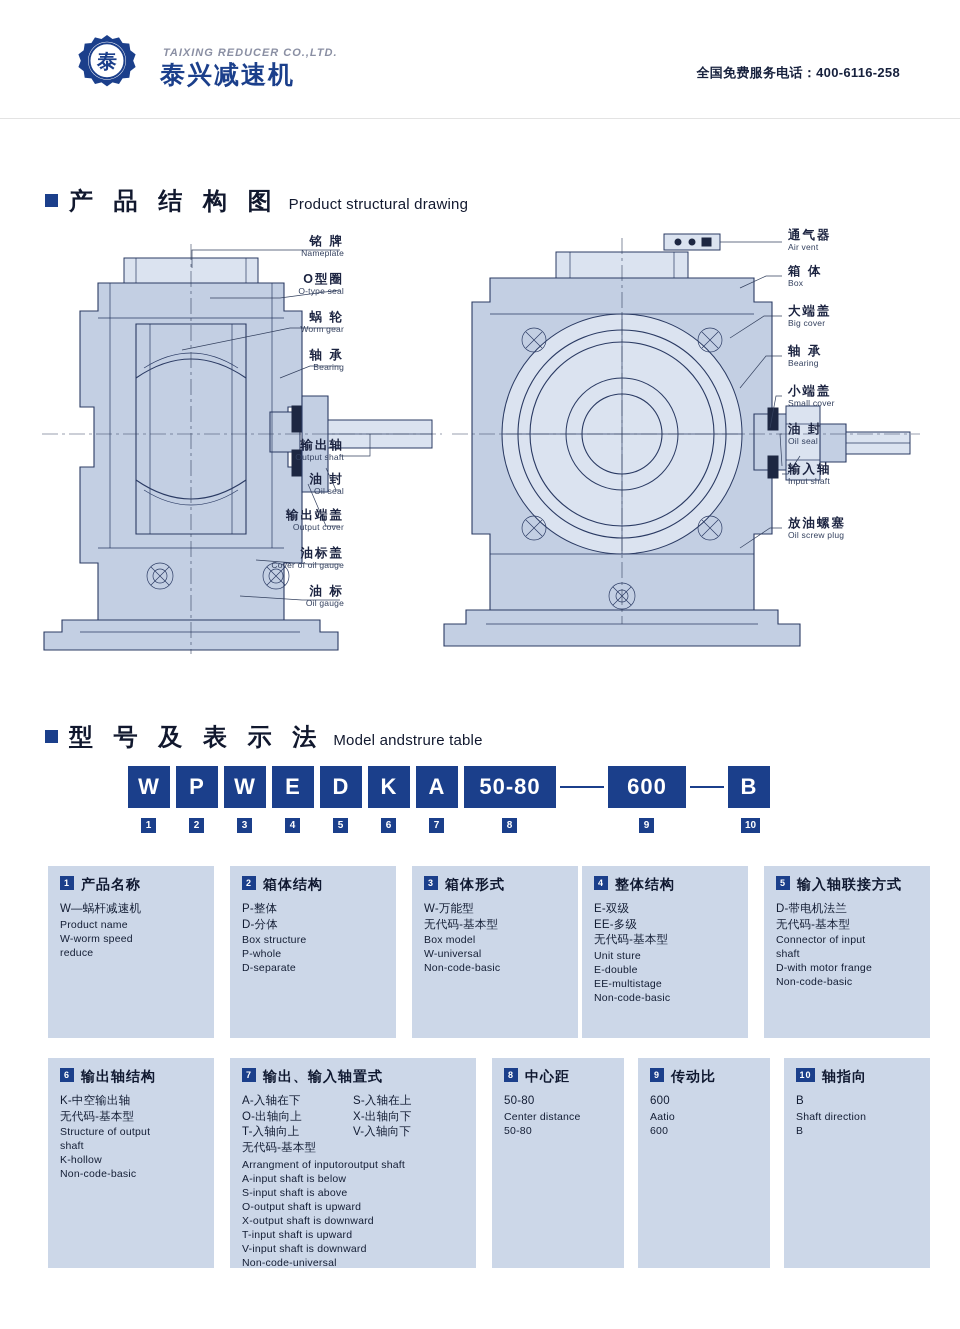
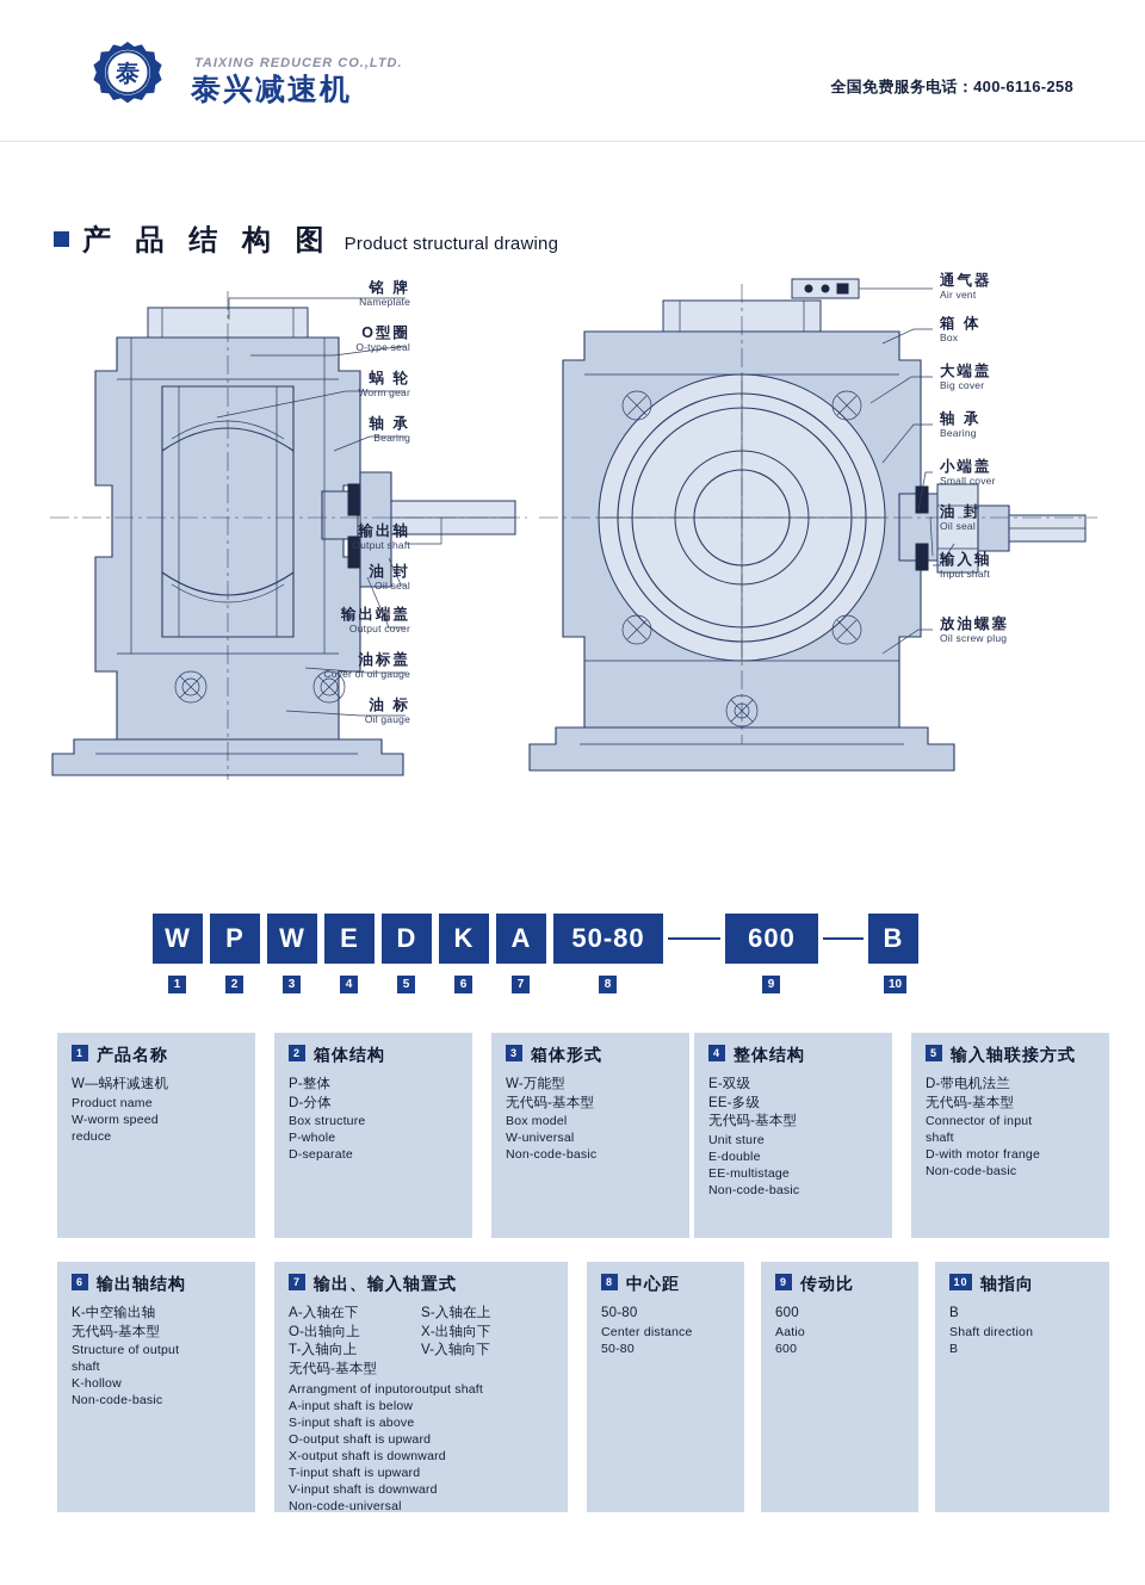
  泰
  TAIXING REDUCER CO.,LTD.
  泰兴减速机
  全国免费服务电话：400-6116-258
  产 品 结 构 图
  Product structural drawing
  铭 牌
  Nameplate
  O型圈
  O-type seal
  蜗 轮
  Worm gear
  轴 承
  Bearing
  输出轴
  Output shaft
  油 封
  Oil seal
  输出端盖
  Output cover
  油标盖
  Cover of oil gauge
  油 标
  Oil gauge
  通气器
  Air vent
  箱 体
  Box
  大端盖
  Big cover
  轴 承
  Bearing
  小端盖
  Small cover
  油 封
  Oil seal
  输入轴
  Input shaft
  放油螺塞
  Oil screw plug
- 型 号 及 表 示 法
- Model andstrure table
  W
  P
  W
  E
  D
  K
  A
  50-80
  600
  B
  1
  2
  3
  4
  5
  6
  7
  8
  9
  10
  1 产品名称
  W—蜗杆减速机
  Product name
  W-worm speed
  reduce
  2 箱体结构
  P-整体
  D-分体
  Box structure
  P-whole
  D-separate
  3 箱体形式
  W-万能型
  无代码-基本型
  Box model
  W-universal
  Non-code-basic
  4 整体结构
  E-双级
  EE-多级
  无代码-基本型
  Unit sture
  E-double
  EE-multistage
  Non-code-basic
  5 输入轴联接方式
  D-带电机法兰
  无代码-基本型
  Connector of input
  shaft
  D-with motor frange
  Non-code-basic
  6 输出轴结构
  K-中空输出轴
  无代码-基本型
  Structure of output
  shaft
  K-hollow
  Non-code-basic
  7 输出、输入轴置式
  A-入轴在下
  O-出轴向上
  T-入轴向上
  无代码-基本型
  S-入轴在上
  X-出轴向下
  V-入轴向下
  Arrangment of inputoroutput shaft
  A-input shaft is below
  S-input shaft is above
  O-output shaft is upward
  X-output shaft is downward
  T-input shaft is upward
  V-input shaft is downward
  Non-code-universal
  8 中心距
  50-80
  Center distance
  50-80
  9 传动比
  600
  Aatio
  600
  10 轴指向
  B
  Shaft direction
  B
